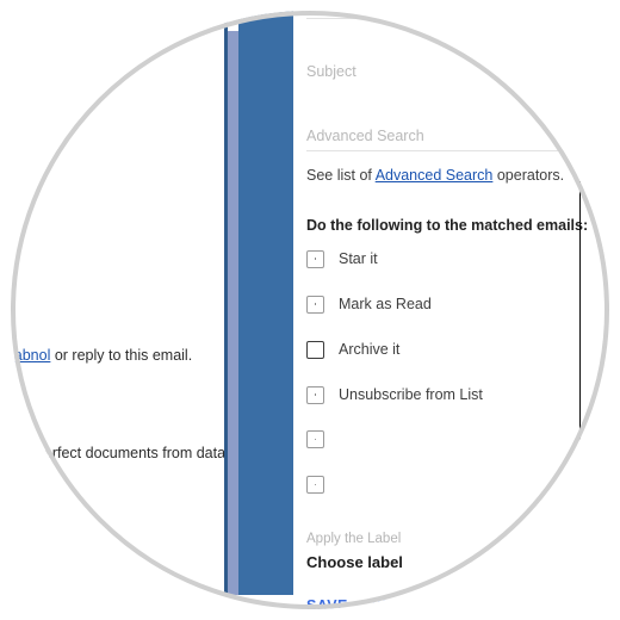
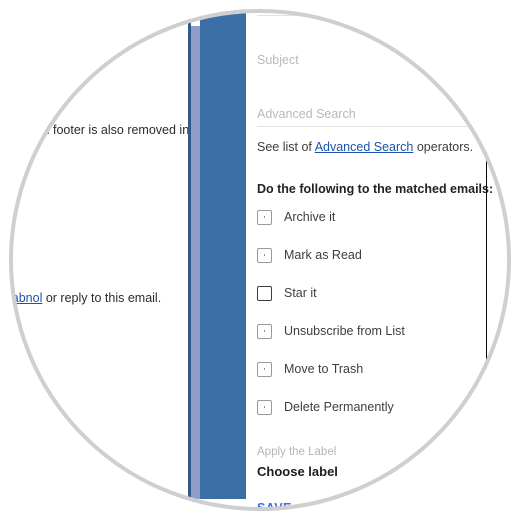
+ ail footer is also removed in
  labnol or reply to this email.
- l-perfect documents from data
  Subject
  Advanced Search
  See list of Advanced Search operators.
  Do the following to the matched email:
- Star it
+ Archive it
  Mark as Read
- Archive it
+ Star it
  Unsubscribe from List
+ Move to Trash
+ Delete Permanently
  Apply the Label
  Choose label
  SAVE
  PREVIEW
